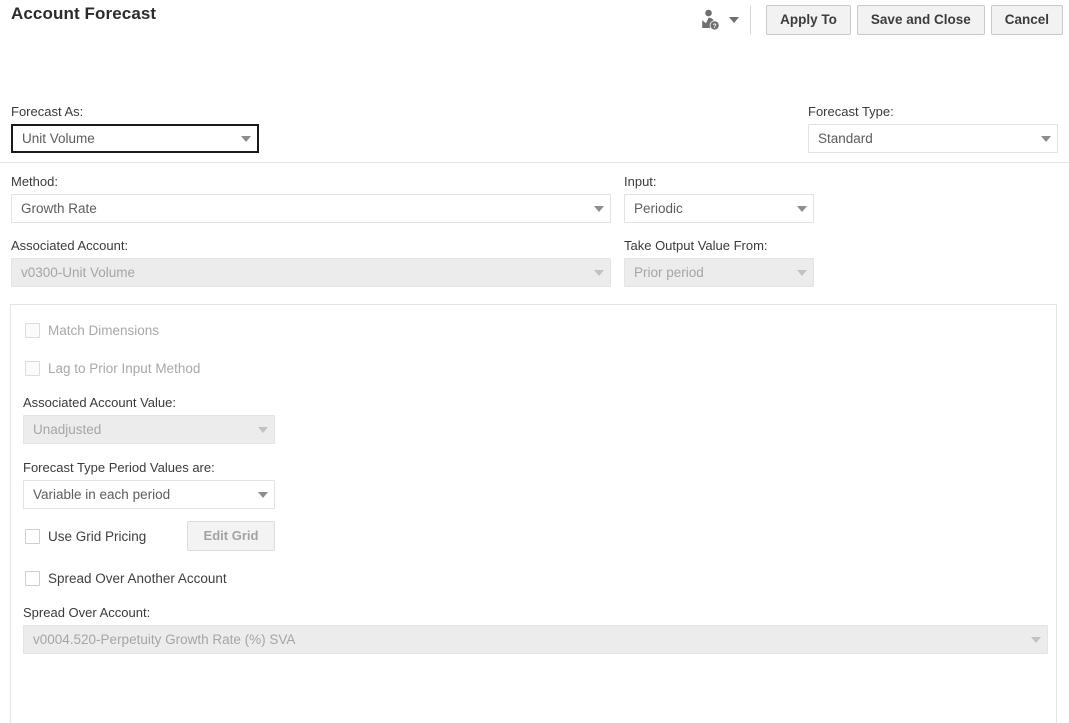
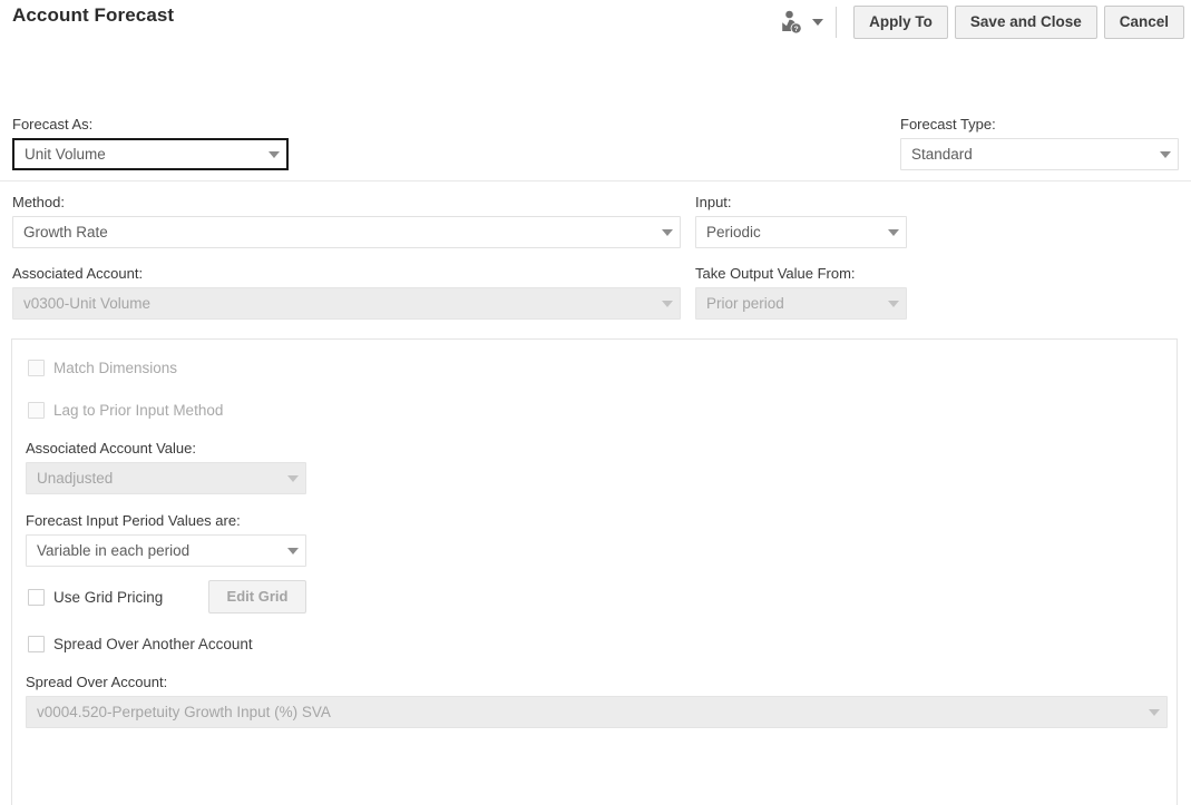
  Account Forecast
  Apply To
  Save and Close
  Cancel
  Forecast As:
  Unit Volume
  Forecast Type:
  Standard
  Method:
  Growth Rate
  Input:
  Periodic
  Associated Account:
  v0300-Unit Volume
  Take Output Value From:
  Prior period
  Match Dimensions
  Lag to Prior Input Method
  Associated Account Value:
  Unadjusted
- Forecast Type Period Values are:
+ Forecast Input Period Values are:
  Variable in each period
  Use Grid Pricing
  Edit Grid
  Spread Over Another Account
  Spread Over Account:
- v0004.520-Perpetuity Growth Rate (%) SVA
+ v0004.520-Perpetuity Growth Input (%) SVA
